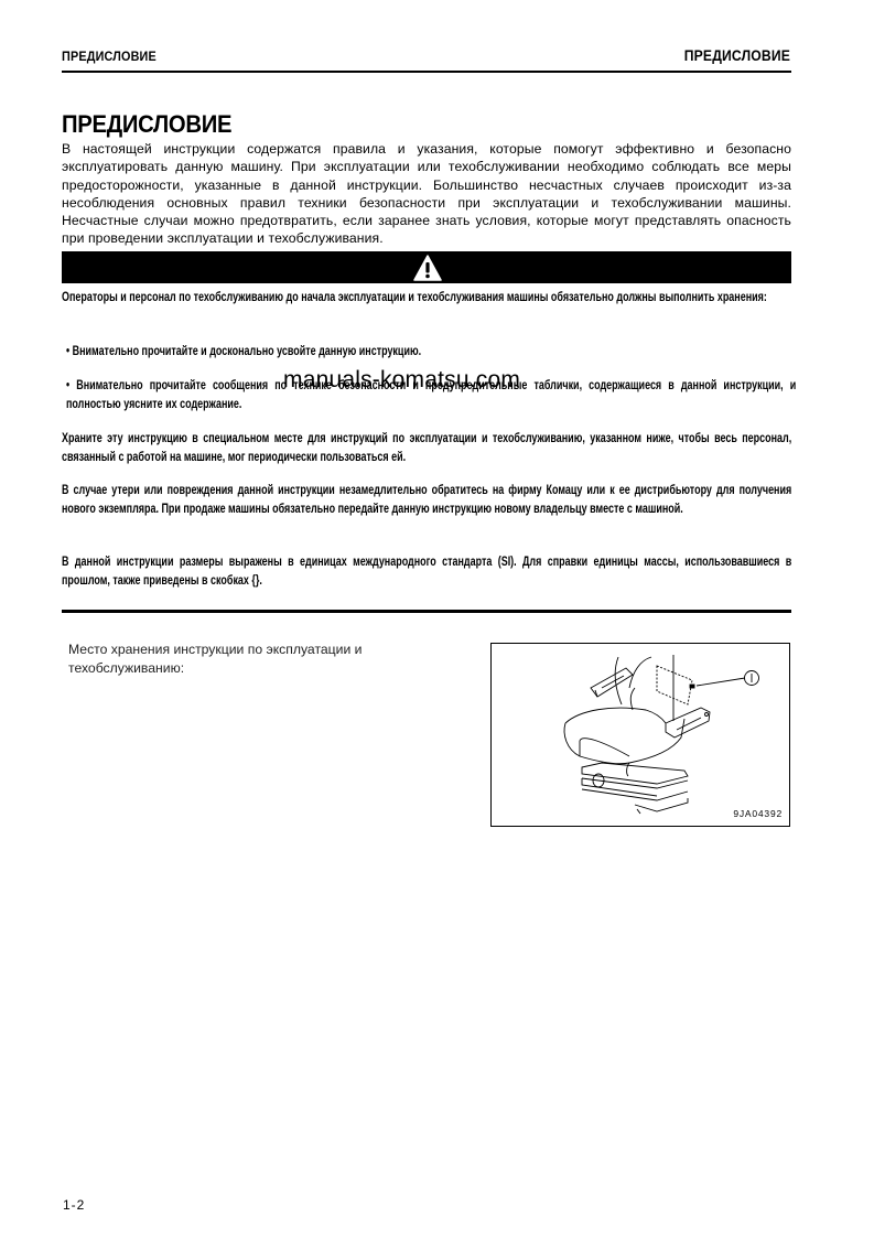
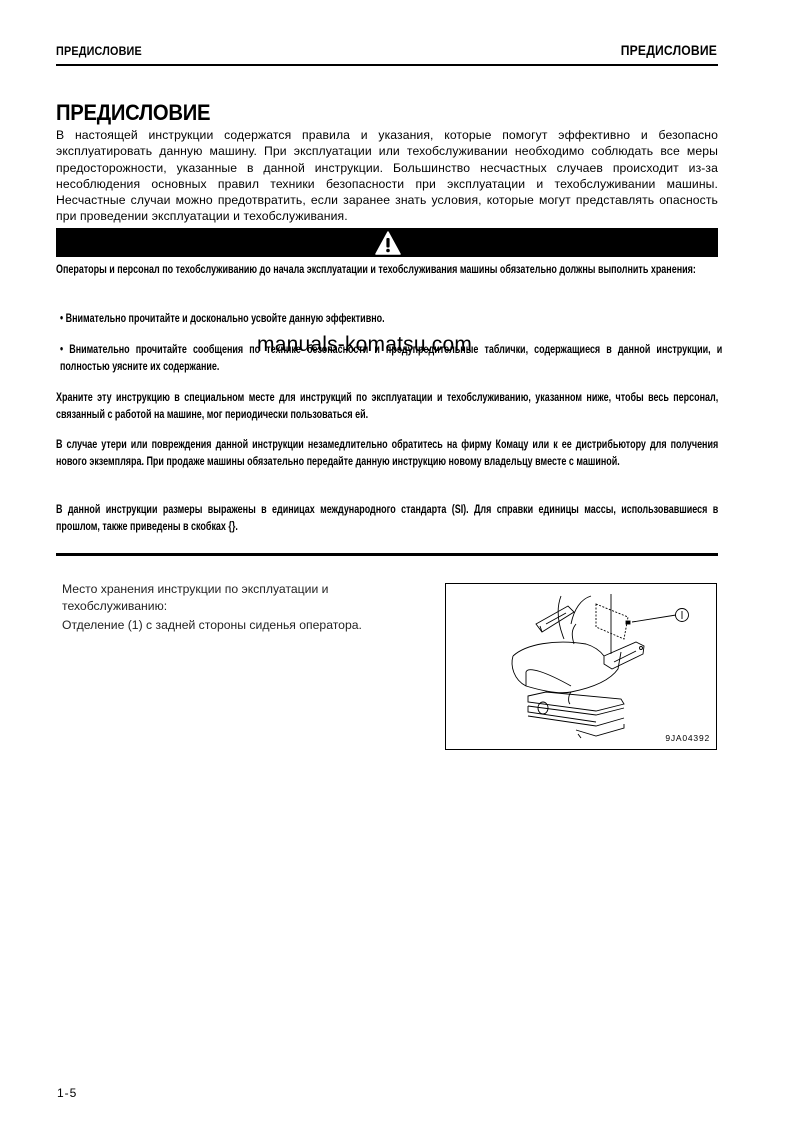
  ПРЕДИСЛОВИЕ
  ПРЕДИСЛОВИЕ
  ПРЕДИСЛОВИЕ
  В настоящей инструкции содержатся правила и указания, которые помогут эффективно и безопасно эксплуатировать данную машину. При эксплуатации или техобслуживании необходимо соблюдать все меры предосторожности, указанные в данной инструкции. Большинство несчастных случаев происходит из-за несоблюдения основных правил техники безопасности при эксплуатации и техобслуживании машины. Несчастные случаи можно предотвратить, если заранее знать условия, которые могут представлять опасность при проведении эксплуатации и техобслуживания.
  Операторы и персонал по техобслуживанию до начала эксплуатации и техобслуживания машины обязательно должны выполнить хранения:
- • Внимательно прочитайте и досконально усвойте данную инструкцию.
+ • Внимательно прочитайте и досконально усвойте данную эффективно.
  • Внимательно прочитайте сообщения по технике безопасности и предупредительные таблички, содержащиеся в данной инструкции, и полностью уясните их содержание.
  Храните эту инструкцию в специальном месте для инструкций по эксплуатации и техобслуживанию, указанном ниже, чтобы весь персонал, связанный с работой на машине, мог периодически пользоваться ей.
  В случае утери или повреждения данной инструкции незамедлительно обратитесь на фирму Комацу или к ее дистрибьютору для получения нового экземпляра. При продаже машины обязательно передайте данную инструкцию новому владельцу вместе с машиной.
  В данной инструкции размеры выражены в единицах международного стандарта (SI). Для справки единицы массы, использовавшиеся в прошлом, также приведены в скобках {}.
  Место хранения инструкции по эксплуатации и техобслуживанию:
+ Отделение (1) с задней стороны сиденья оператора.
  9JA04392
  manuals-komatsu.com
- 1-2
+ 1-5
